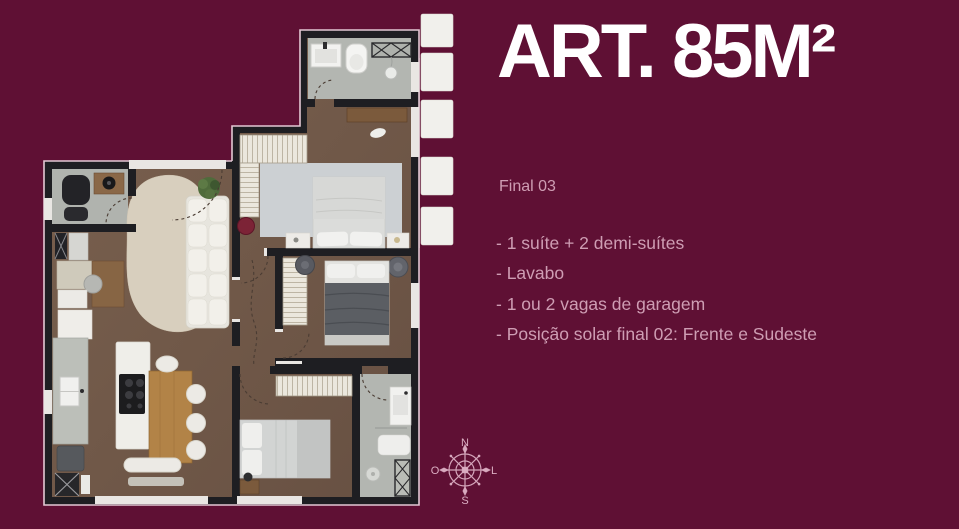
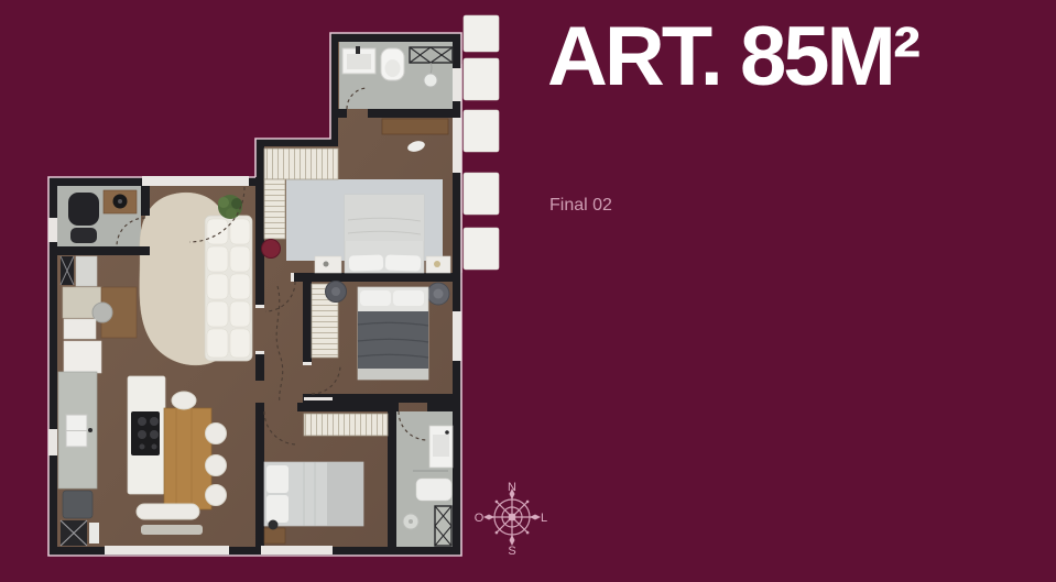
  ART. 85M²
- Final 03
+ Final 02
- - 1 suíte + 2 demi-suítes
- - Lavabo
- - 1 ou 2 vagas de garagem
- - Posição solar final 02: Frente e Sudeste
  N
  S
  O
  L
